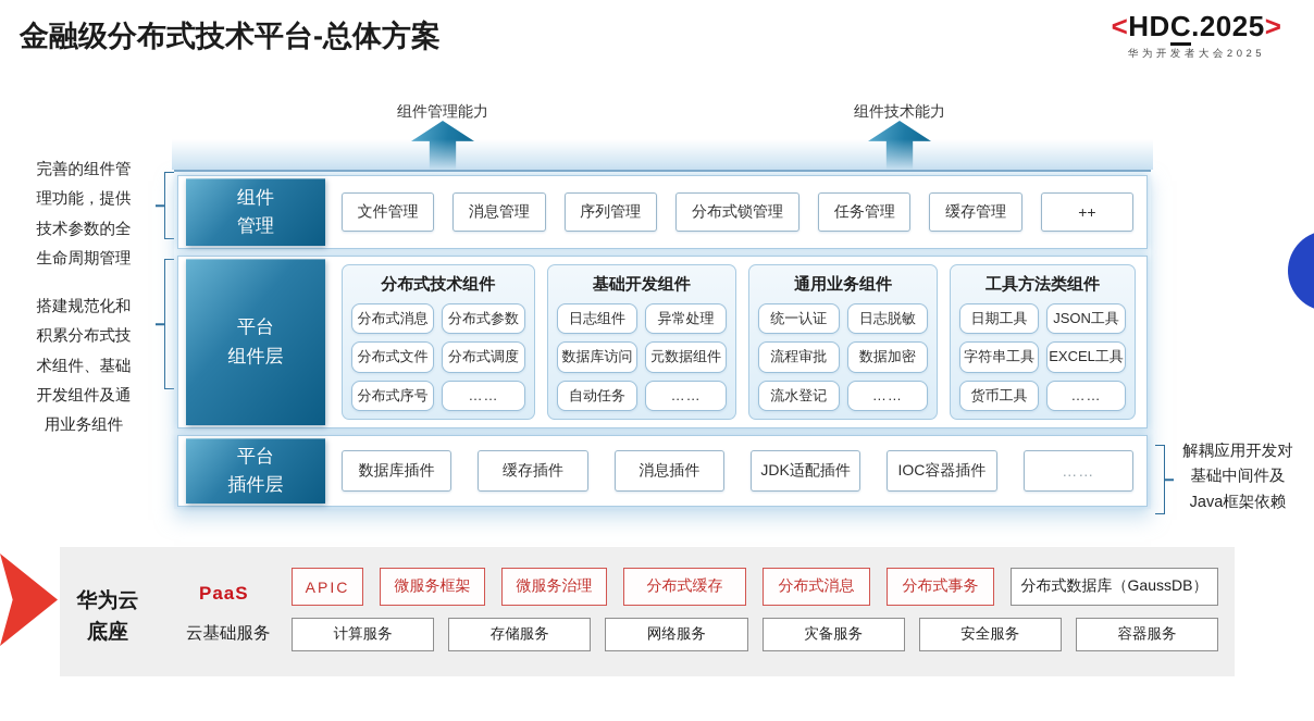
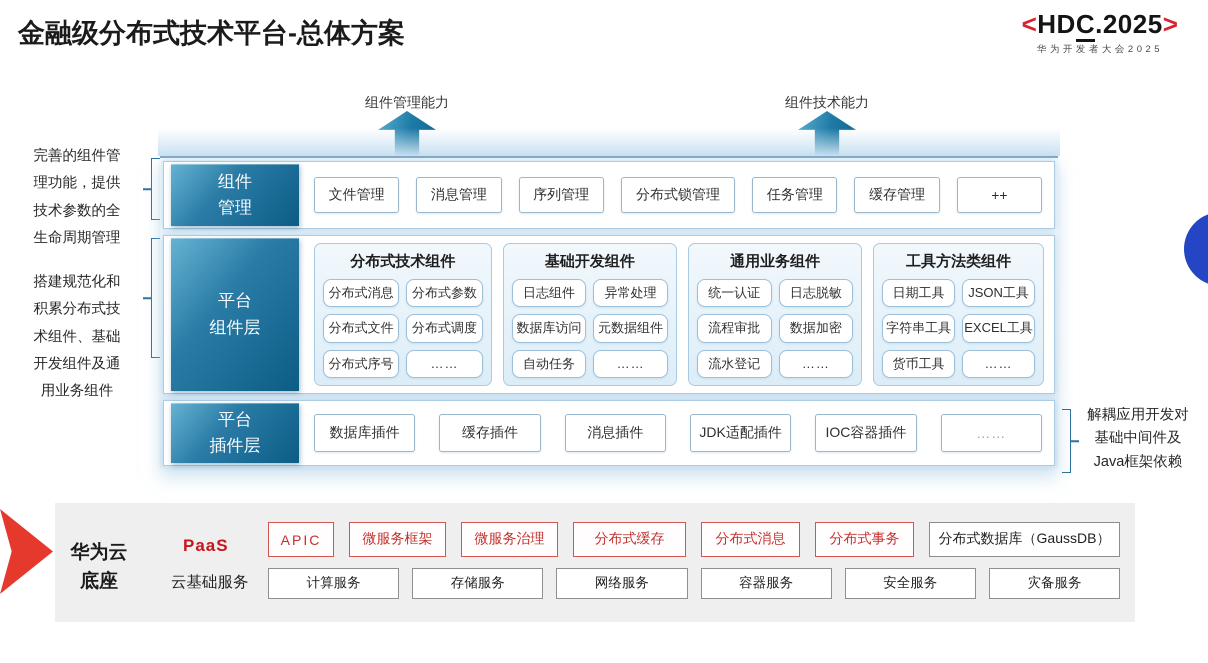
  金融级分布式技术平台-总体方案
  <HDC.2025>
  华为开发者大会2025
  组件管理能力
  组件技术能力
  完善的组件管
  理功能，提供
  技术参数的全
  生命周期管理
  搭建规范化和
  积累分布式技
  术组件、基础
  开发组件及通
  用业务组件
  组件
  管理
  文件管理
  消息管理
  序列管理
  分布式锁管理
  任务管理
  缓存管理
  ++
  平台
  组件层
  分布式技术组件
  分布式消息
  分布式参数
  分布式文件
  分布式调度
  分布式序号
  ……
  基础开发组件
  日志组件
  异常处理
  数据库访问
  元数据组件
  自动任务
  ……
  通用业务组件
  统一认证
  日志脱敏
  流程审批
  数据加密
  流水登记
  ……
  工具方法类组件
  日期工具
  JSON工具
  字符串工具
  EXCEL工具
  货币工具
  ……
  平台
  插件层
  数据库插件
  缓存插件
  消息插件
  JDK适配插件
  IOC容器插件
  ……
  解耦应用开发对
  基础中间件及
  Java框架依赖
  华为云
  底座
  PaaS
  云基础服务
  APIC
  微服务框架
  微服务治理
  分布式缓存
  分布式消息
  分布式事务
  分布式数据库（GaussDB）
  计算服务
  存储服务
  网络服务
- 灾备服务
+ 容器服务
  安全服务
- 容器服务
+ 灾备服务
